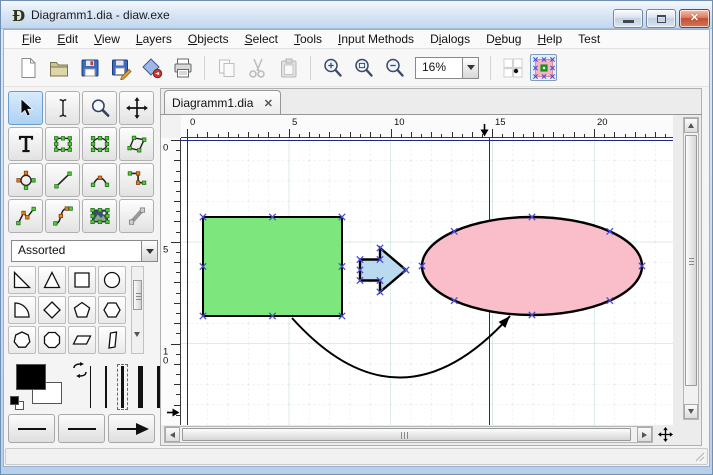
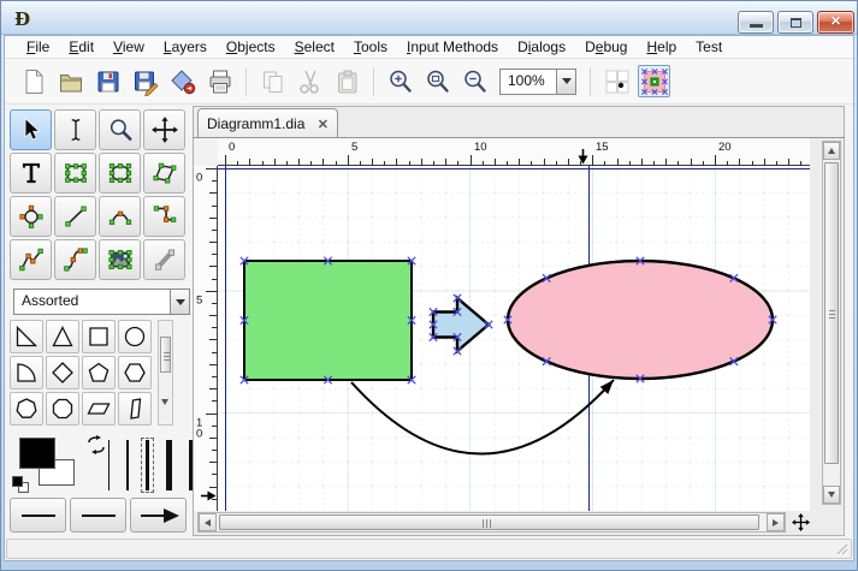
  Đ
- Diagramm1.dia - diaw.exe
  ✕
  File
  Edit
  View
  Layers
  Objects
  Select
  Tools
  Input Methods
  Dialogs
  Debug
  Help
  Test
- 16%
+ 100%
  Assorted
  Diagramm1.dia
  ✕
  0
  5
  10
  15
  20
  0
  5
  1 0
